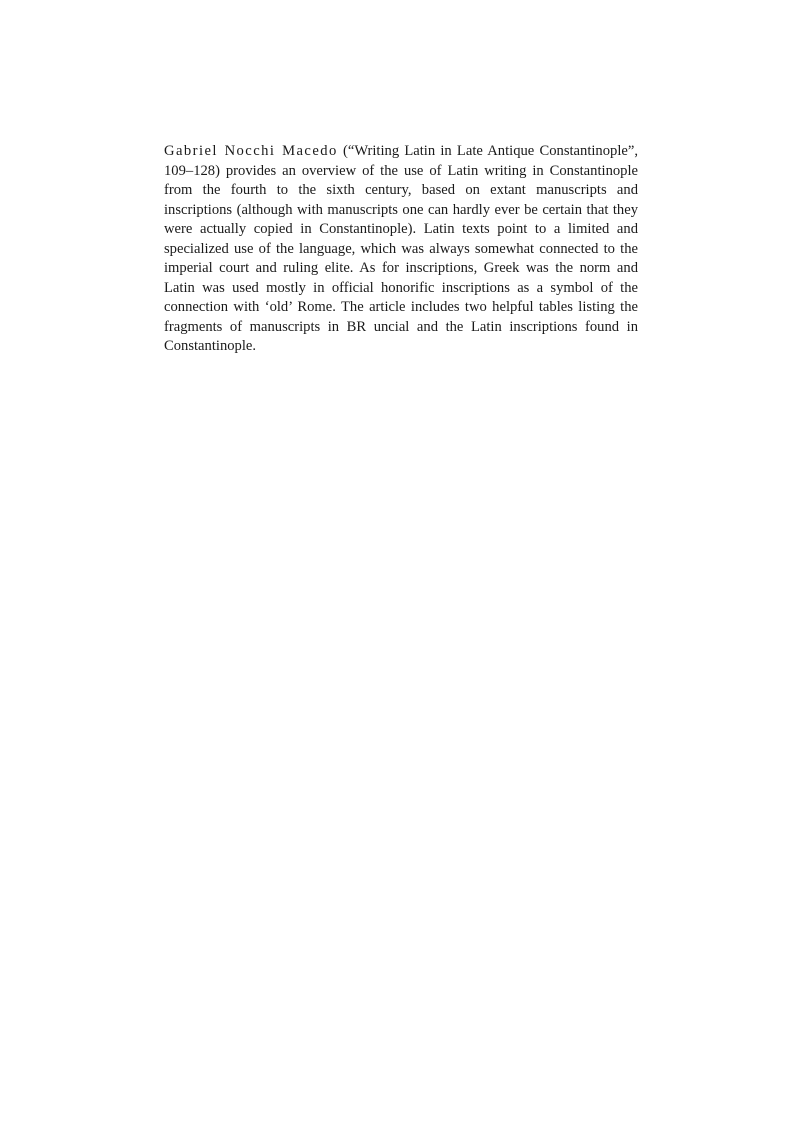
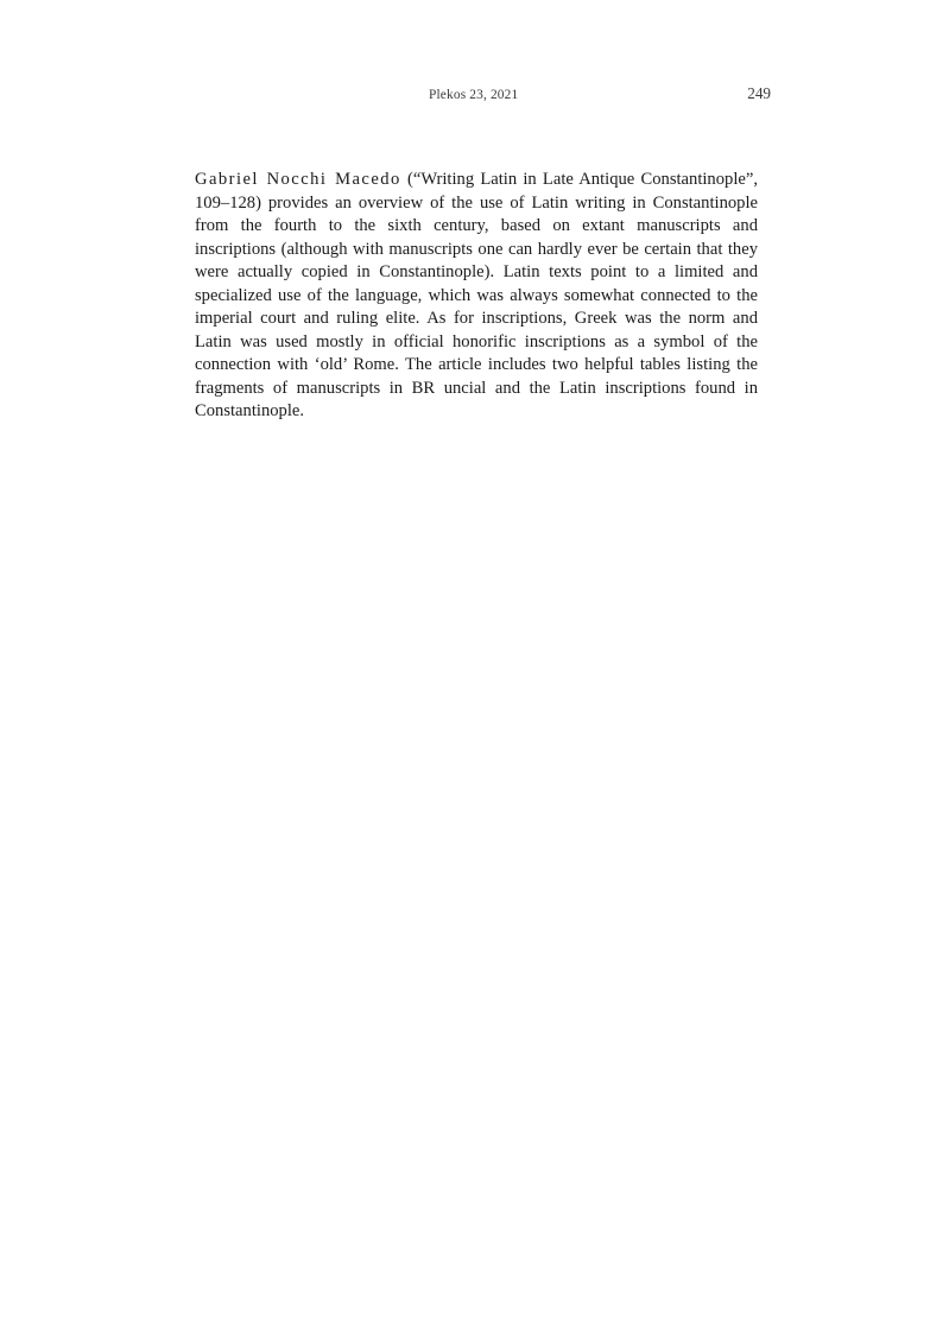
+ Plekos 23, 2021
+ 249
  Gabriel Nocchi Macedo (“Writing Latin in Late Antique Constantinople”, 109–128) provides an overview of the use of Latin writing in Constantinople from the fourth to the sixth century, based on extant manuscripts and inscriptions (although with manuscripts one can hardly ever be certain that they were actually copied in Constantinople). Latin texts point to a limited and specialized use of the language, which was always somewhat connected to the imperial court and ruling elite. As for inscriptions, Greek was the norm and Latin was used mostly in official honorific inscriptions as a symbol of the connection with ‘old’ Rome. The article includes two helpful tables listing the fragments of manuscripts in BR uncial and the Latin inscriptions found in Constantinople.
